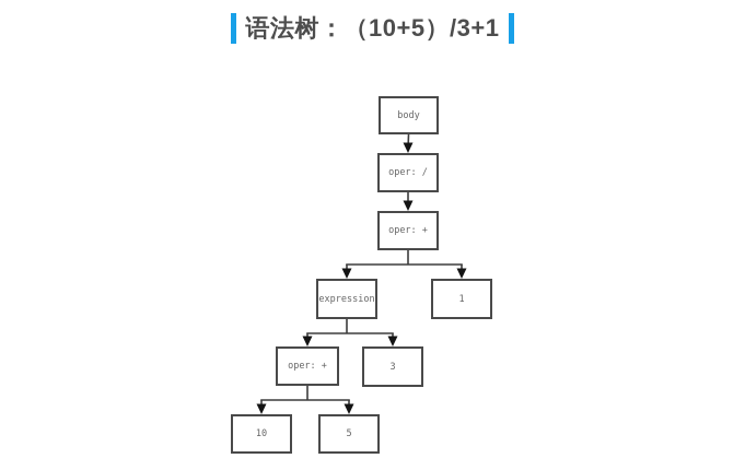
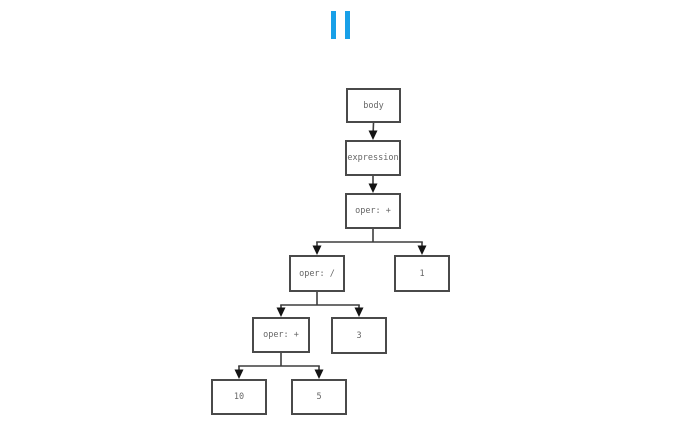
- 语法树：（10+5）/3+1
  body
- oper: /
+ expression
  oper: +
- expression
+ oper: /
  1
  oper: +
  3
  10
  5
